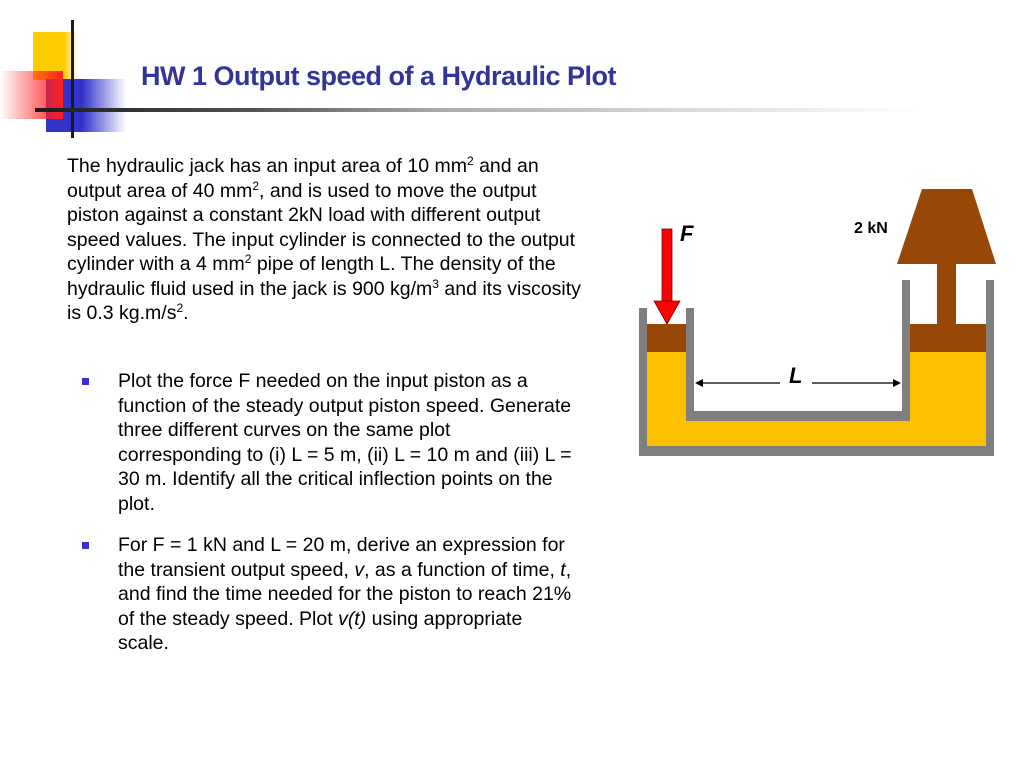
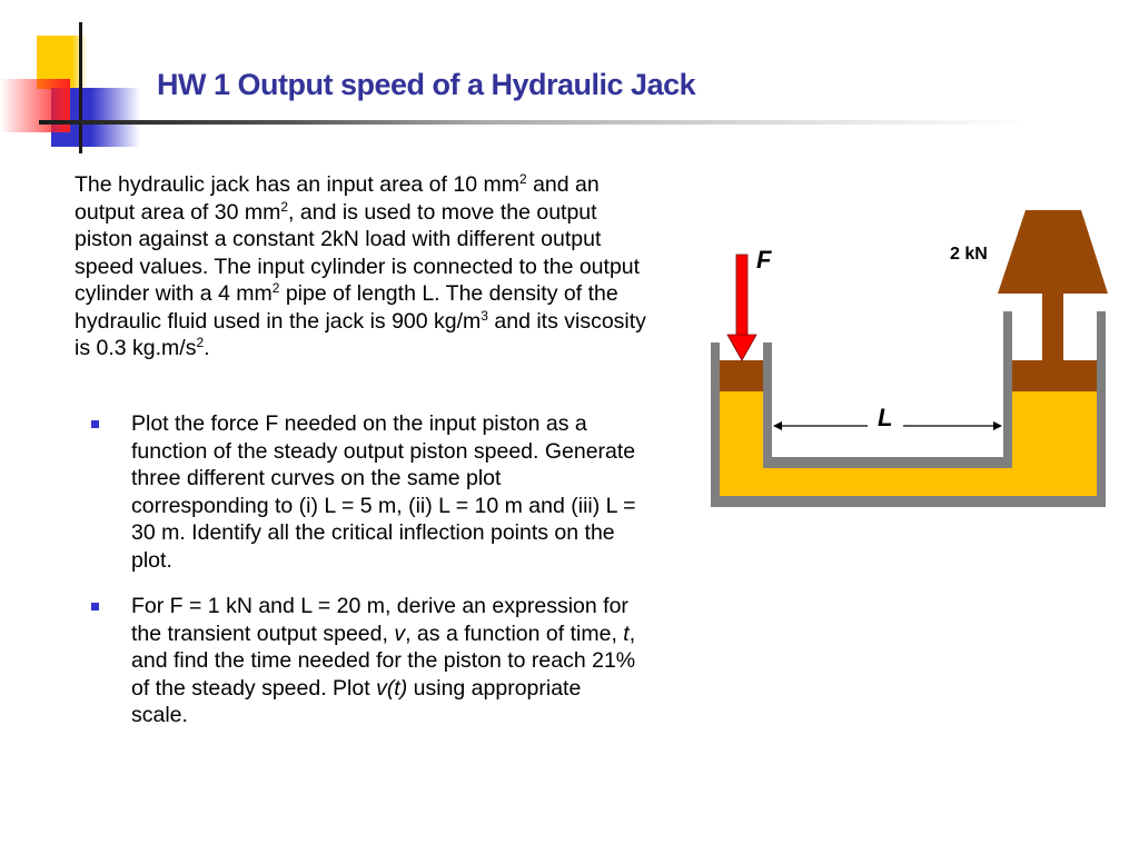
- HW 1 Output speed of a Hydraulic Plot
+ HW 1 Output speed of a Hydraulic Jack
- The hydraulic jack has an input area of 10 mm2 and an output area of 40 mm2, and is used to move the output piston against a constant 2kN load with different output speed values. The input cylinder is connected to the output cylinder with a 4 mm2 pipe of length L. The density of the hydraulic fluid used in the jack is 900 kg/m3 and its viscosity is 0.3 kg.m/s2.
+ The hydraulic jack has an input area of 10 mm2 and an output area of 30 mm2, and is used to move the output piston against a constant 2kN load with different output speed values. The input cylinder is connected to the output cylinder with a 4 mm2 pipe of length L. The density of the hydraulic fluid used in the jack is 900 kg/m3 and its viscosity is 0.3 kg.m/s2.
  Plot the force F needed on the input piston as a function of the steady output piston speed. Generate three different curves on the same plot corresponding to (i) L = 5 m, (ii) L = 10 m and (iii) L = 30 m. Identify all the critical inflection points on the plot.
  For F = 1 kN and L = 20 m, derive an expression for the transient output speed, v, as a function of time, t, and find the time needed for the piston to reach 21% of the steady speed. Plot v(t) using appropriate scale.
  F
  2 kN
  L
